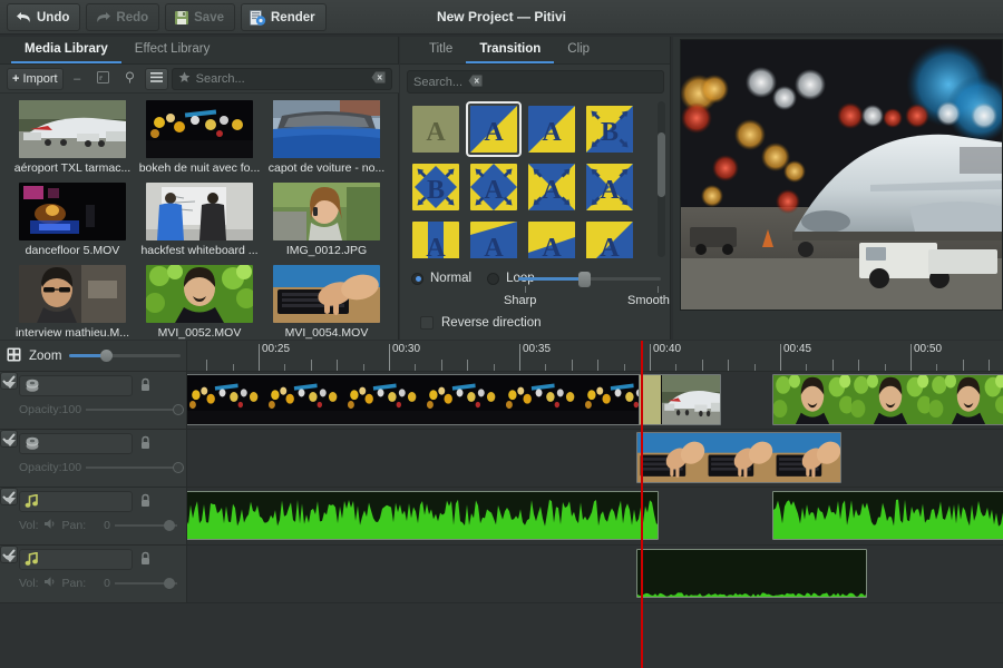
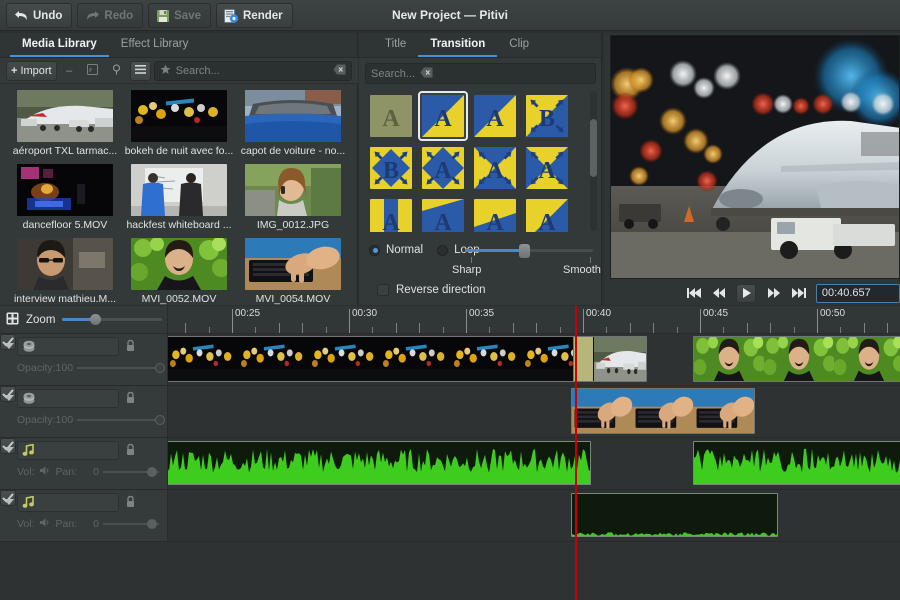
  New Project — Pitivi
  Undo
  Redo
  Save
  Render
  Media Library
  Effect Library
  +
  Import
  –
  Search...
  aéroport TXL tarmac...
  bokeh de nuit avec fo...
  capot de voiture - no...
  dancefloor 5.MOV
  hackfest whiteboard ...
  IMG_0012.JPG
  interview mathieu.M...
  MVI_0052.MOV
  MVI_0054.MOV
  Title
  Transition
  Clip
  Search...
  A
  A
  A
  B
  B
  A
  A
  A
  A
  A
  A
  A
  Normal
  Sharp
  Smooth
  Reverse direction
+ 00:40.657
  Zoom
  00:25
  00:30
  00:35
  00:40
  00:45
  00:50
  Opacity:100
  Opacity:100
  Vol:
  Pan:
  0
  Vol:
  Pan:
  0
